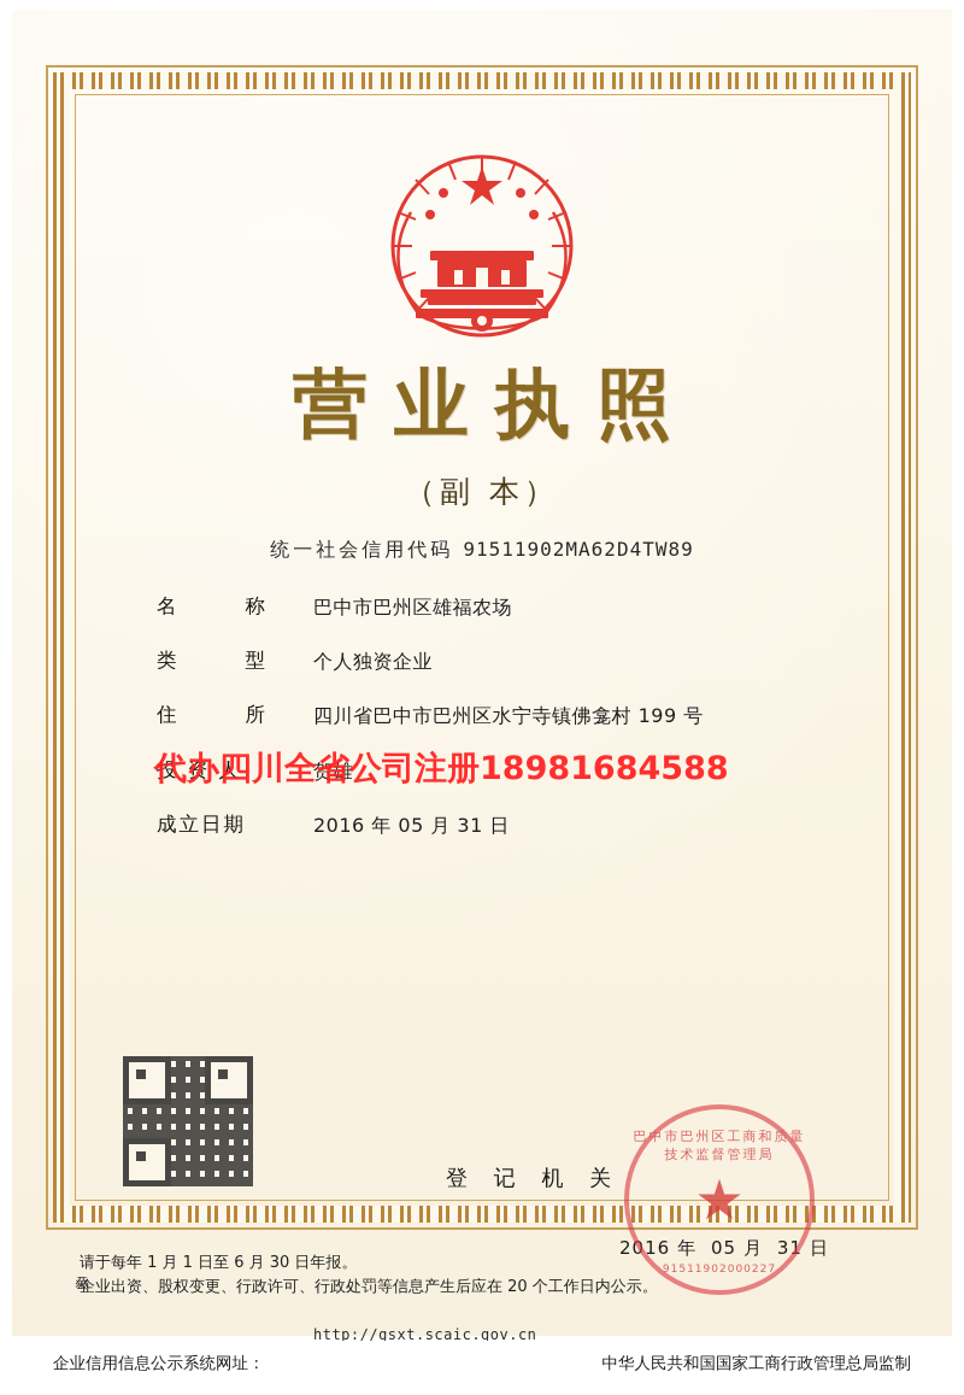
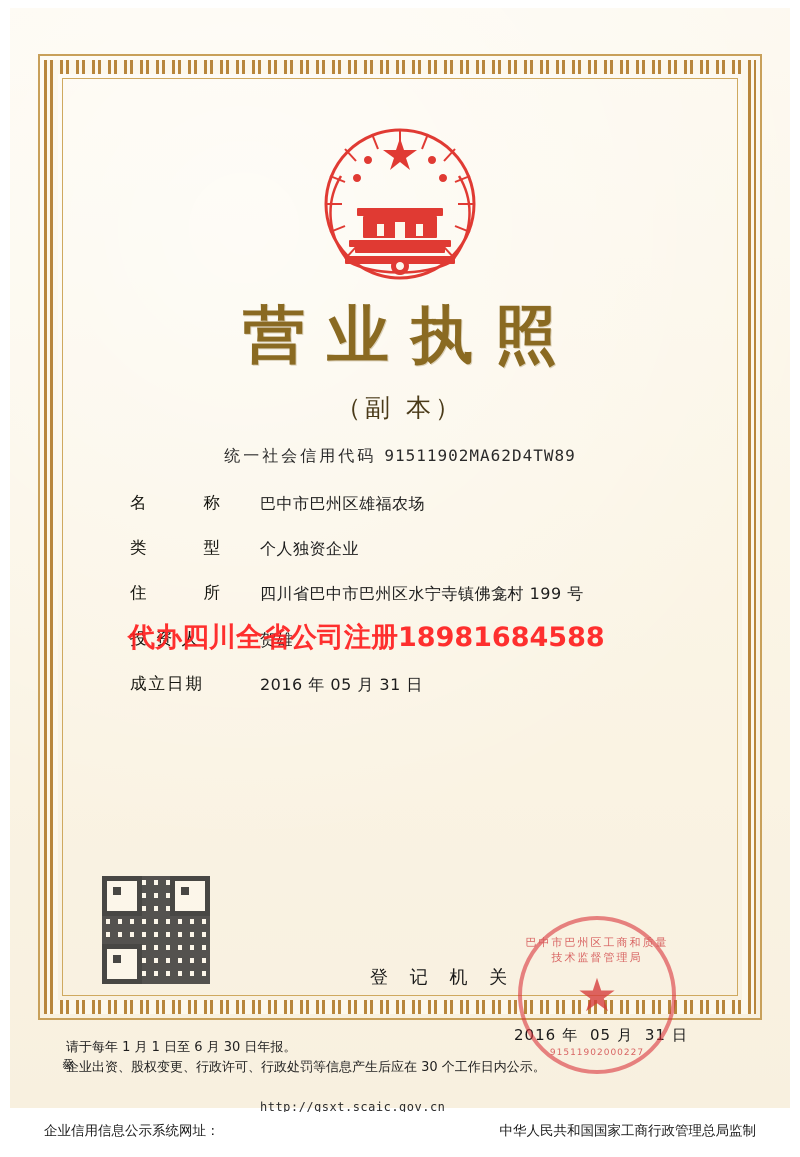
  营业执照
  （副 本）
  统一社会信用代码 91511902MA62D4TW89
  名 称
  巴中市巴州区雄福农场
  类 型
  个人独资企业
  住 所
  四川省巴中市巴州区水宁寺镇佛龛村 199 号
  投 资 人
  贺雄
  成立日期
  2016 年 05 月 31 日
  代办四川全省公司注册18981684588
  登 记 机 关
  2016 年 05 月 31 日
  巴中市巴州区工商和质量技术监督管理局
  ★
  91511902000227
  请于每年 1 月 1 日至 6 月 30 日年报。
- 企业出资、股权变更、行政许可、行政处罚等信息产生后应在 20 个工作日内公示。
+ 企业出资、股权变更、行政许可、行政处罚等信息产生后应在 30 个工作日内公示。
  http://gsxt.scaic.gov.cn
  企业信用信息公示系统网址：
  中华人民共和国国家工商行政管理总局监制
